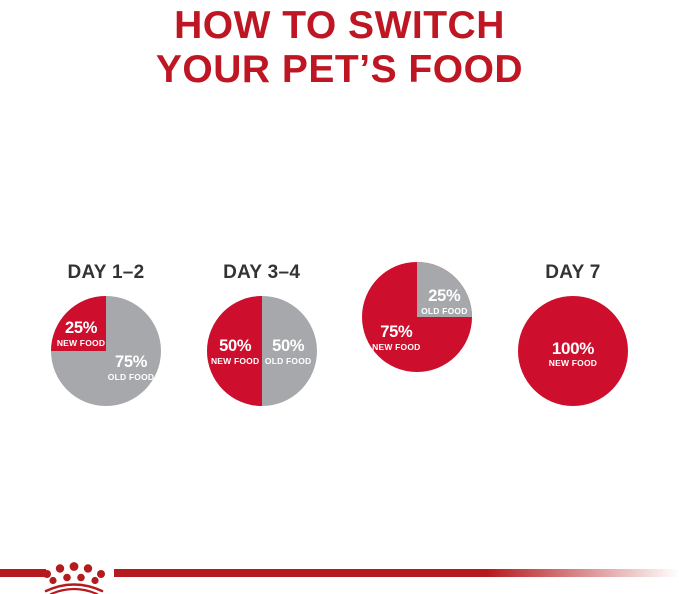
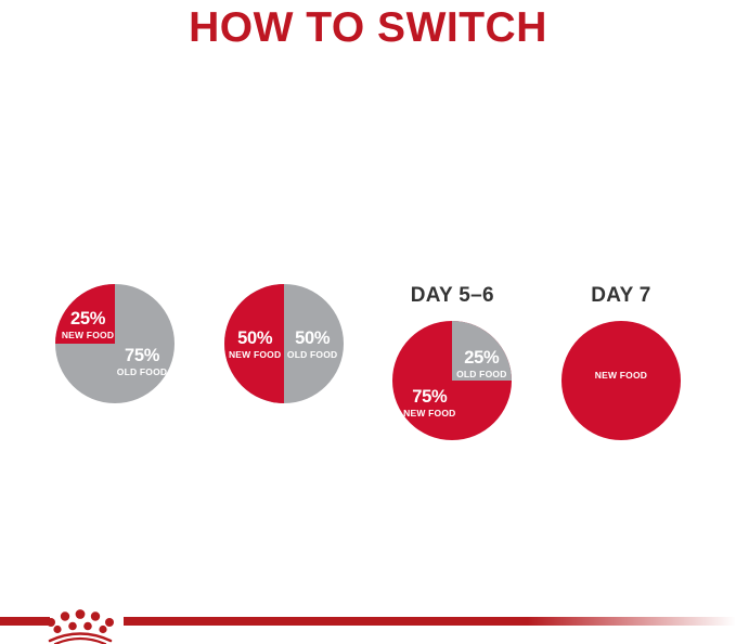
  HOW TO SWITCH
- YOUR PET’S FOOD
- DAY 1–2
  25%
  NEW FOOD
  75%
  OLD FOOD
- DAY 3–4
  50%
  NEW FOOD
  50%
  OLD FOOD
+ DAY 5–6
  25%
  OLD FOOD
  75%
  NEW FOOD
  DAY 7
- 100%
  NEW FOOD
